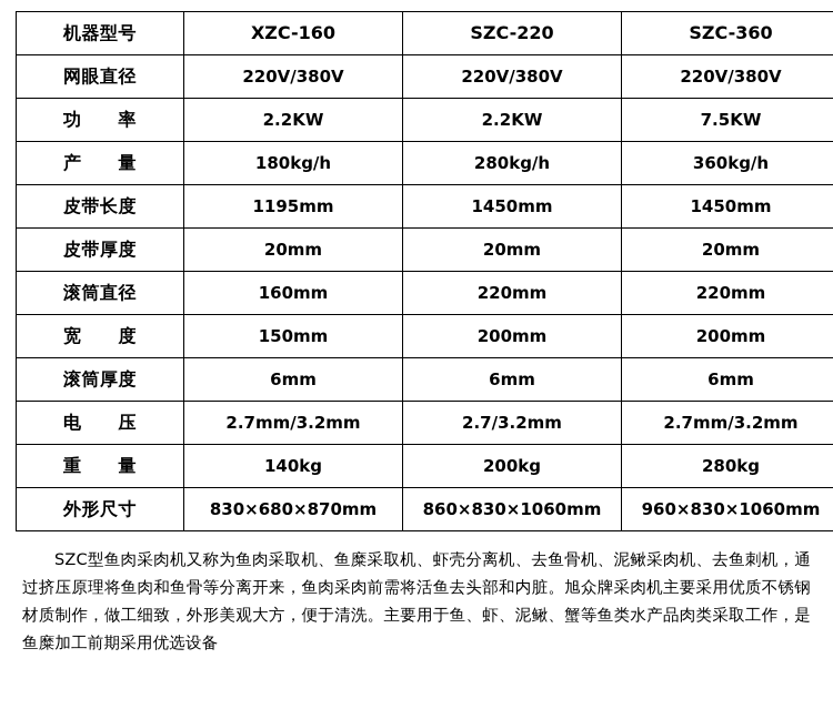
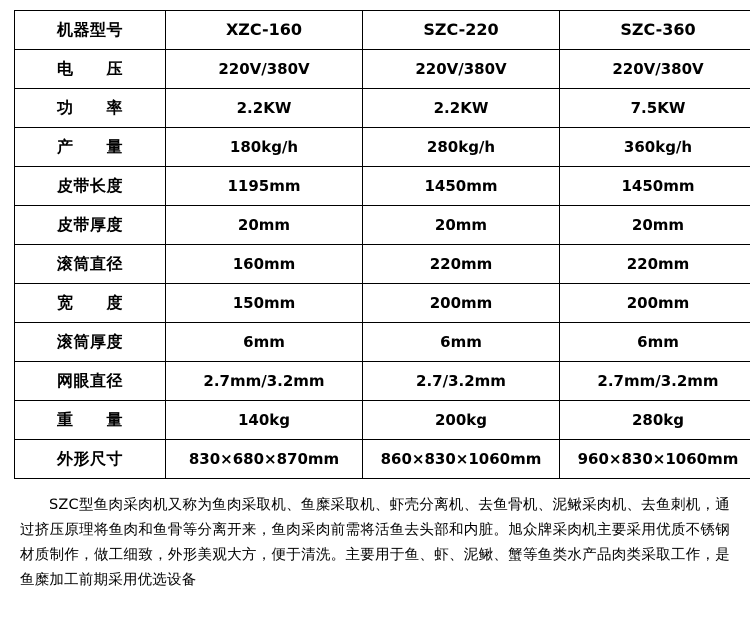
  机器型号	XZC-160	SZC-220	SZC-360
- 网眼直径	220V/380V	220V/380V	220V/380V
+ 电 压	220V/380V	220V/380V	220V/380V
  功 率	2.2KW	2.2KW	7.5KW
  产 量	180kg/h	280kg/h	360kg/h
  皮带长度	1195mm	1450mm	1450mm
  皮带厚度	20mm	20mm	20mm
  滚筒直径	160mm	220mm	220mm
  宽 度	150mm	200mm	200mm
  滚筒厚度	6mm	6mm	6mm
- 电 压	2.7mm/3.2mm	2.7/3.2mm	2.7mm/3.2mm
+ 网眼直径	2.7mm/3.2mm	2.7/3.2mm	2.7mm/3.2mm
  重 量	140kg	200kg	280kg
  外形尺寸	830×680×870mm	860×830×1060mm	960×830×1060mm
  SZC型鱼肉采肉机又称为鱼肉采取机、鱼糜采取机、虾壳分离机、去鱼骨机、泥鳅采肉机、去鱼刺机，通过挤压原理将鱼肉和鱼骨等分离开来，鱼肉采肉前需将活鱼去头部和内脏。旭众牌采肉机主要采用优质不锈钢材质制作，做工细致，外形美观大方，便于清洗。主要用于鱼、虾、泥鳅、蟹等鱼类水产品肉类采取工作，是鱼糜加工前期采用优选设备
